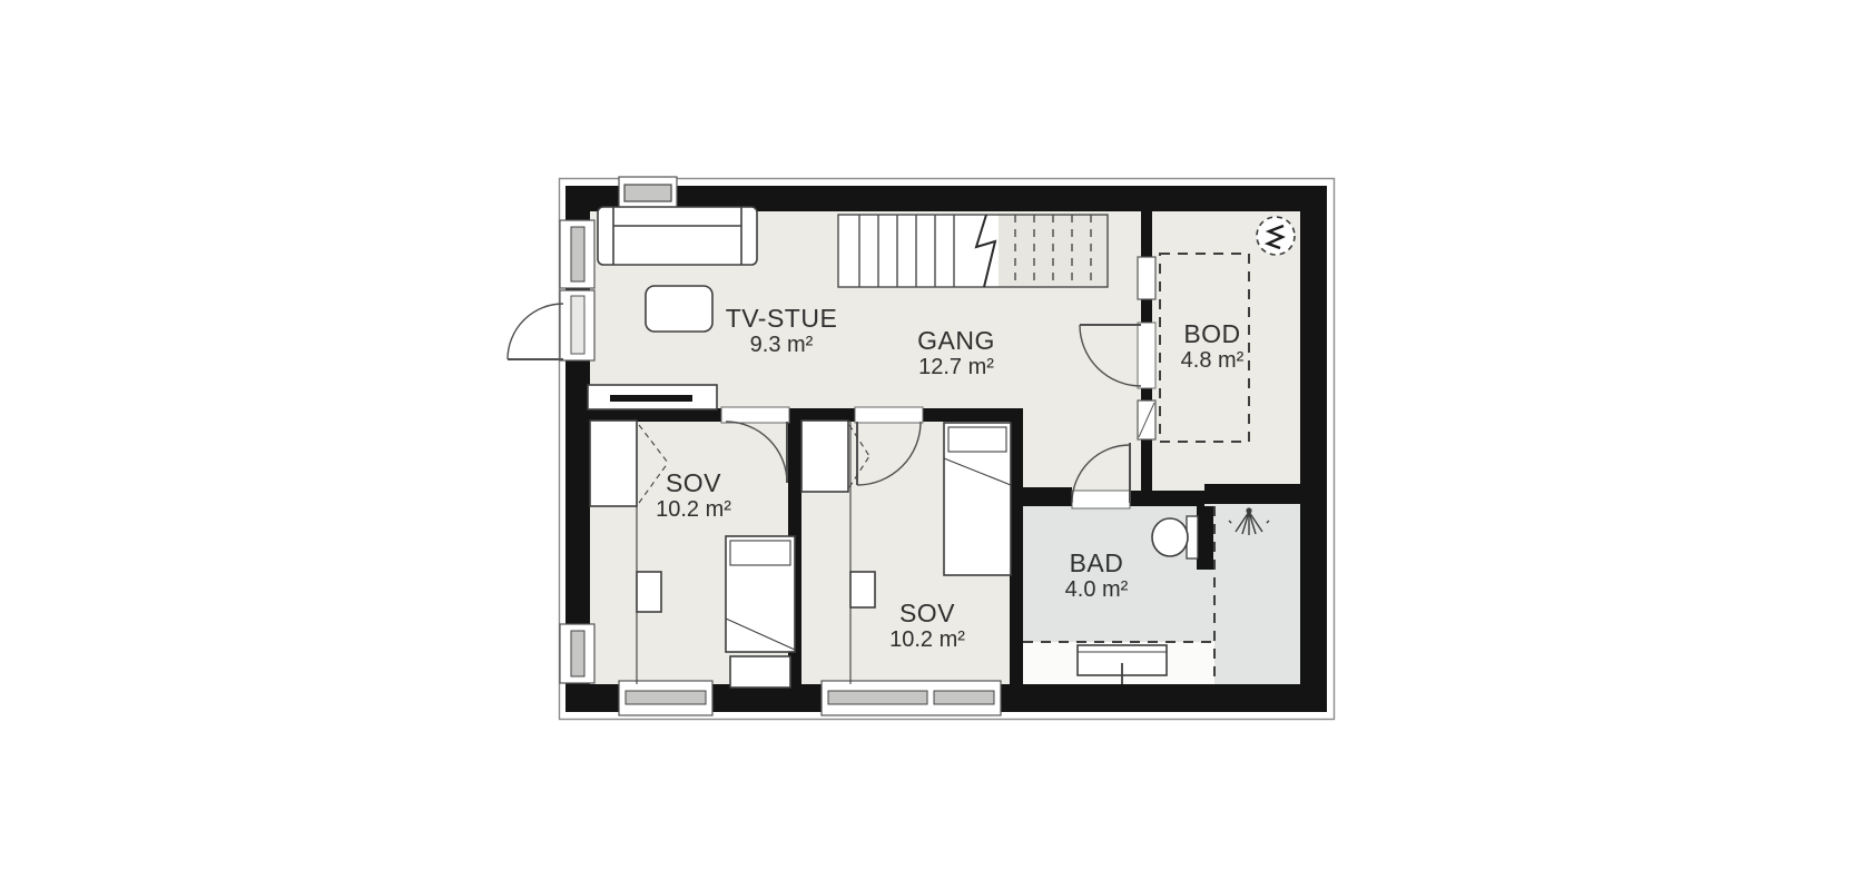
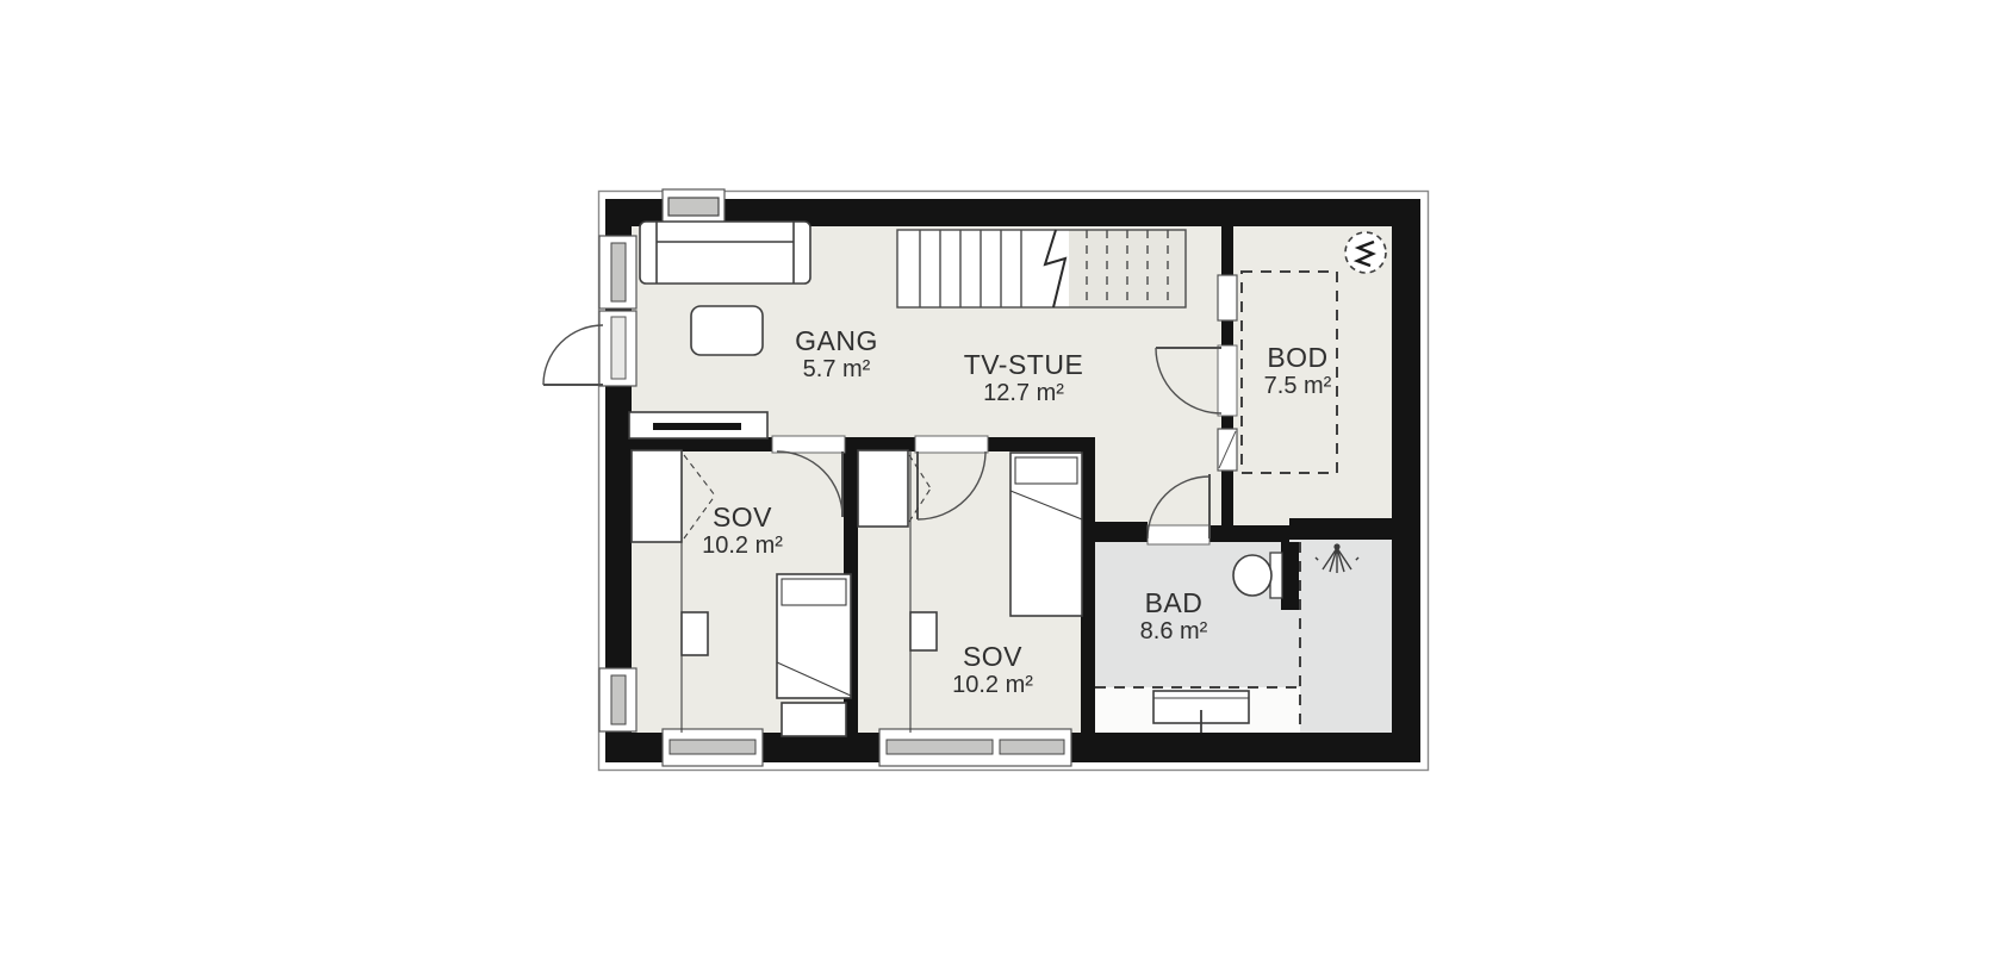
- TV-STUE
+ GANG
- 9.3 m²
+ 5.7 m²
- GANG
+ TV-STUE
  12.7 m²
  BOD
- 4.8 m²
+ 7.5 m²
  SOV
  10.2 m²
  SOV
  10.2 m²
  BAD
- 4.0 m²
+ 8.6 m²
